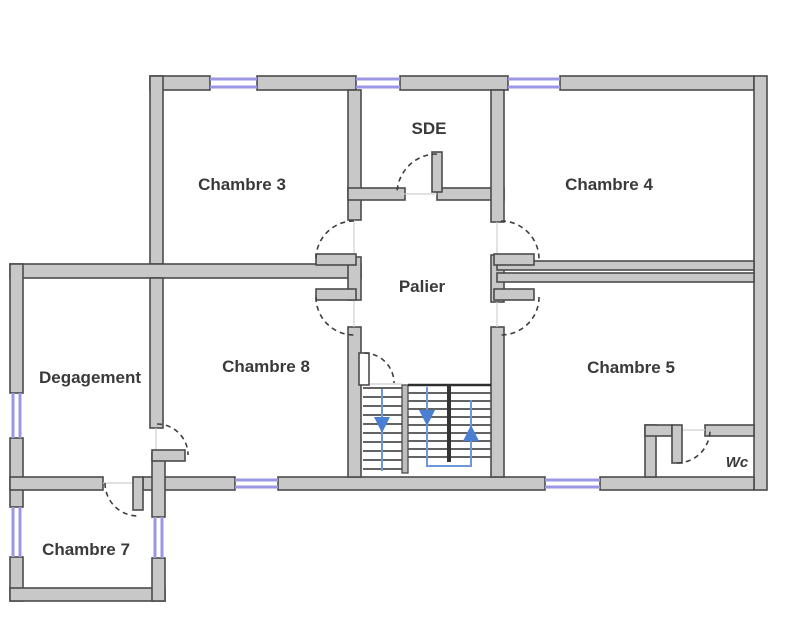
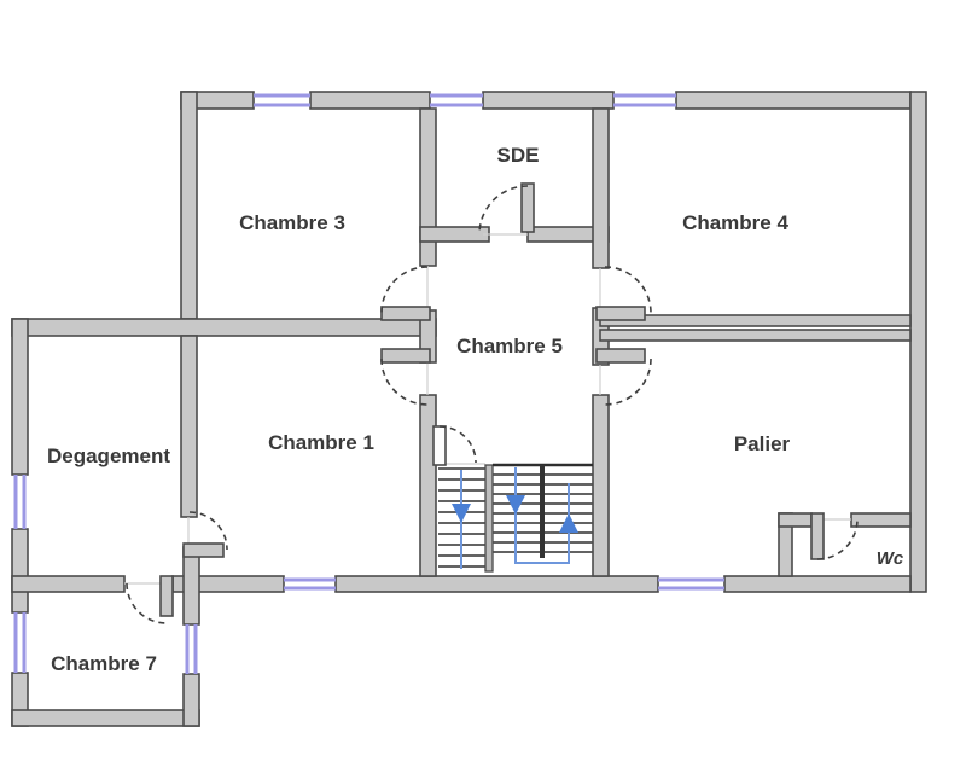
  Chambre 3
  SDE
  Chambre 4
- Palier
+ Chambre 5
- Chambre 8
+ Chambre 1
- Chambre 5
+ Palier
  Degagement
  Chambre 7
  Wc
